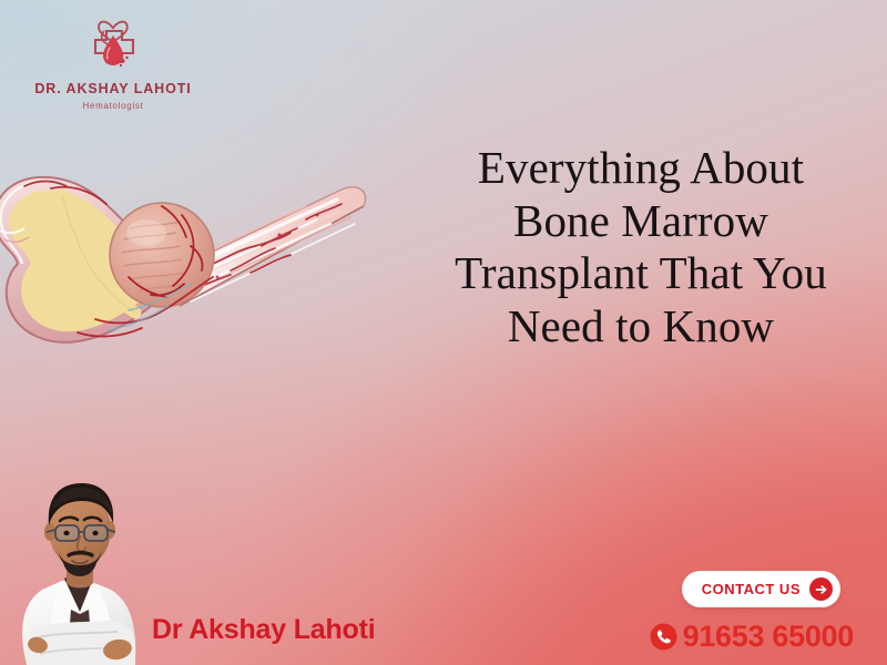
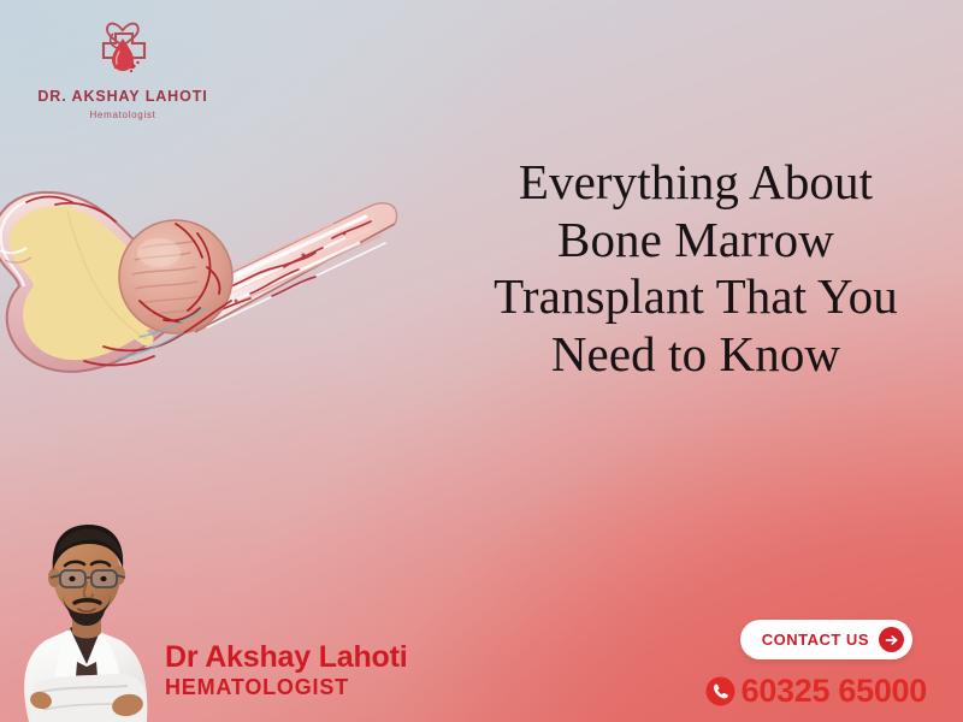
  DR. AKSHAY LAHOTI
  Hematologist
  Everything About
  Bone Marrow
  Transplant That You
  Need to Know
  Dr Akshay Lahoti
+ HEMATOLOGIST
  CONTACT US
- 91653 65000
+ 60325 65000
